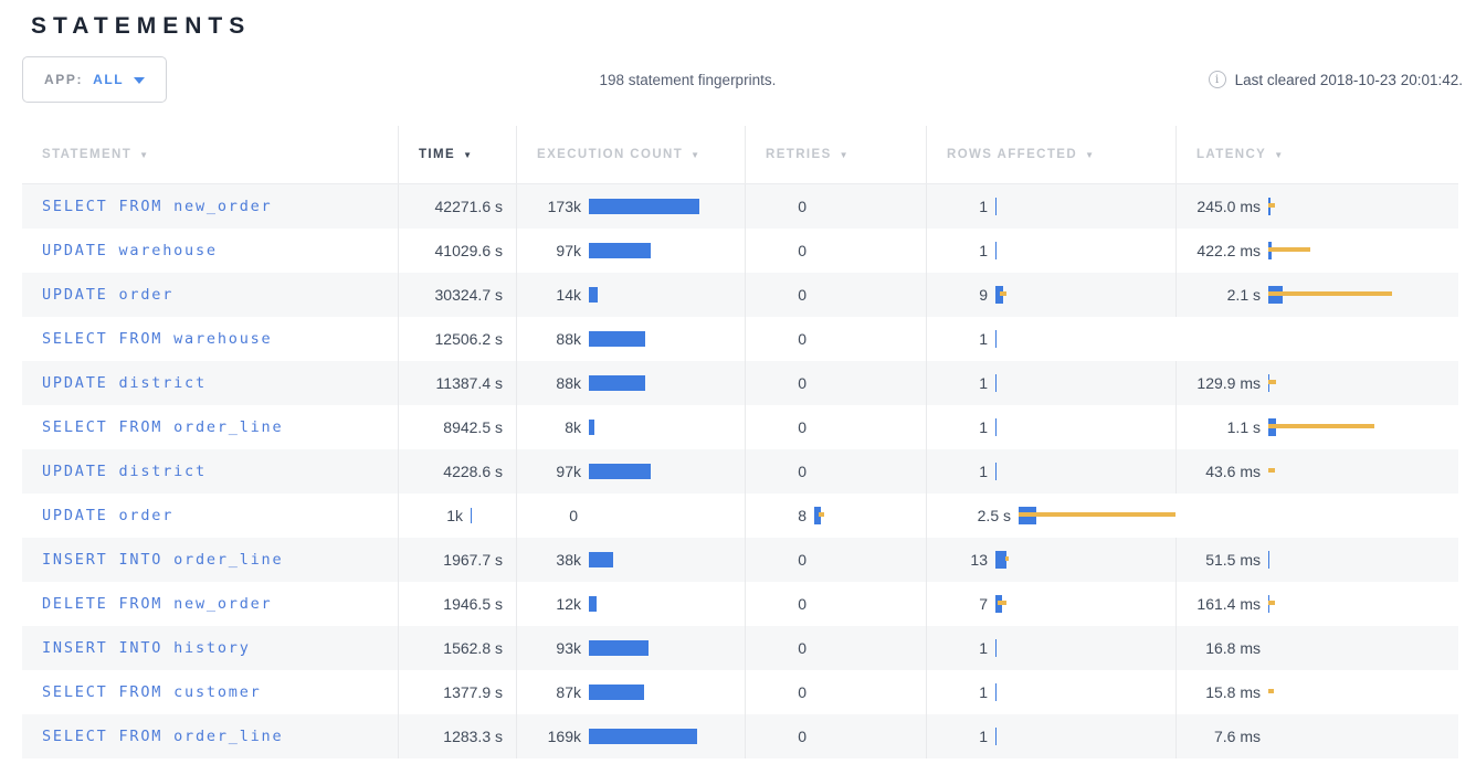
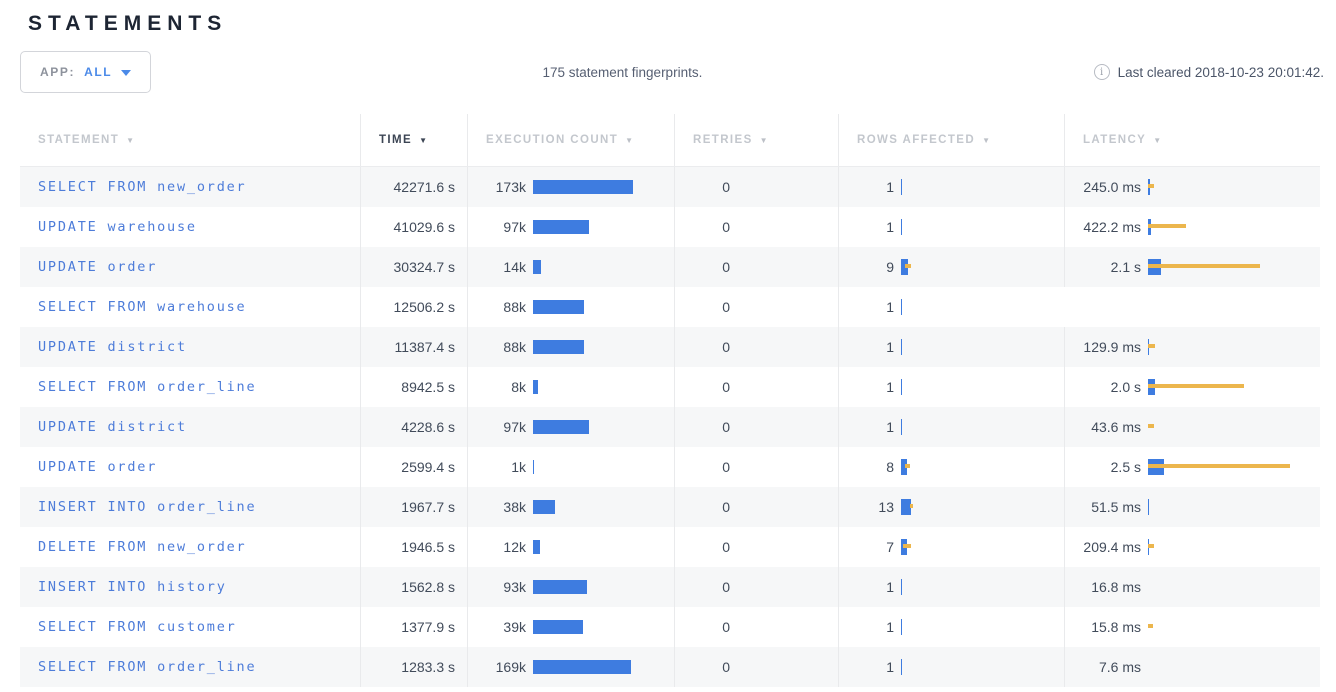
  STATEMENTS
  APP:
  ALL
- 198 statement fingerprints.
+ 175 statement fingerprints.
  i
  Last cleared 2018-10-23 20:01:42.
  STATEMENT
  ▼
  TIME
  ▼
  EXECUTION COUNT
  ▼
  RETRIES
  ▼
  ROWS AFFECTED
  ▼
  LATENCY
  ▼
  SELECT FROM new_order
  42271.6 s
  173k
  0
  1
  245.0 ms
  UPDATE warehouse
  41029.6 s
  97k
  0
  1
  422.2 ms
  UPDATE order
  30324.7 s
  14k
  0
  9
  2.1 s
  SELECT FROM warehouse
  12506.2 s
  88k
  0
  1
  UPDATE district
  11387.4 s
  88k
  0
  1
  129.9 ms
  SELECT FROM order_line
  8942.5 s
  8k
  0
  1
- 1.1 s
+ 2.0 s
  UPDATE district
  4228.6 s
  97k
  0
  1
  43.6 ms
  UPDATE order
+ 2599.4 s
  1k
  0
  8
  2.5 s
  INSERT INTO order_line
  1967.7 s
  38k
  0
  13
  51.5 ms
  DELETE FROM new_order
  1946.5 s
  12k
  0
  7
- 161.4 ms
+ 209.4 ms
  INSERT INTO history
  1562.8 s
  93k
  0
  1
  16.8 ms
  SELECT FROM customer
  1377.9 s
- 87k
+ 39k
  0
  1
  15.8 ms
  SELECT FROM order_line
  1283.3 s
  169k
  0
  1
  7.6 ms
